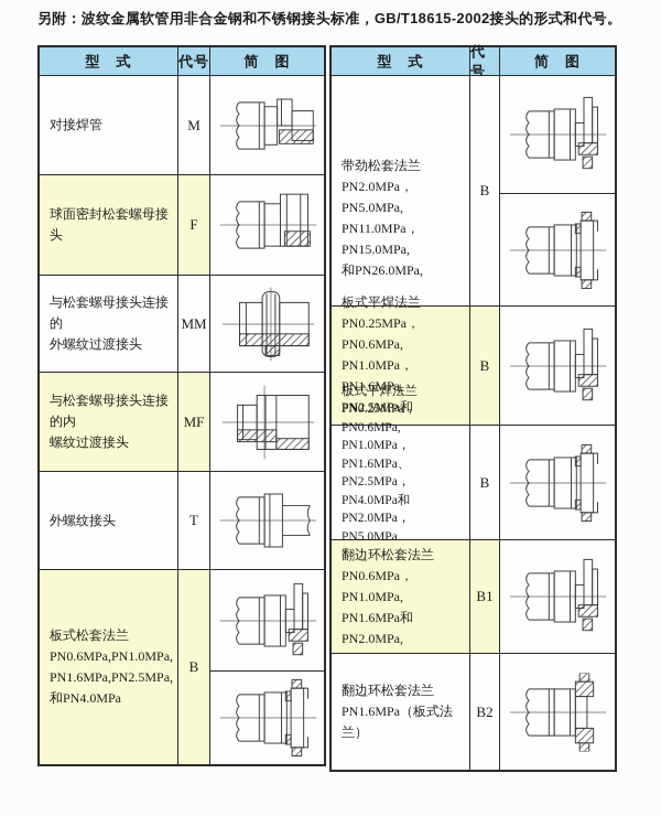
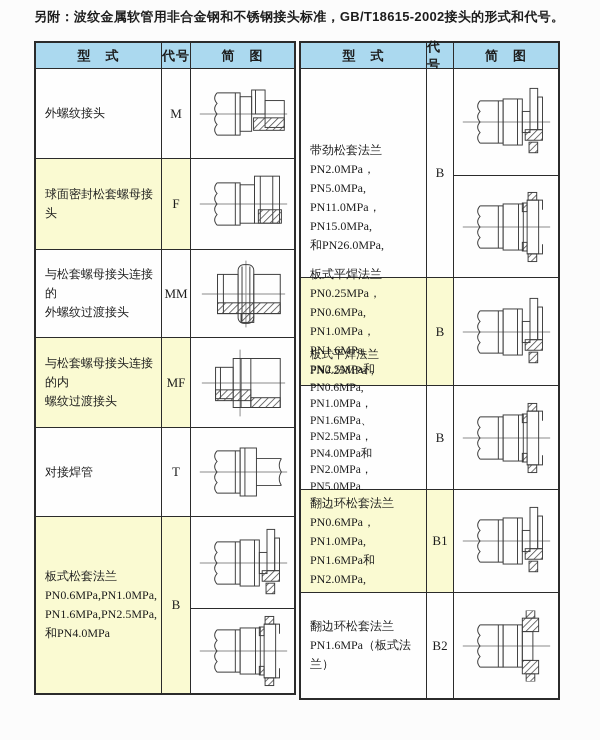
  另附：波纹金属软管用非合金钢和不锈钢接头标准，GB/T18615-2002接头的形式和代号。
  型 式
  代号
  简 图
- 对接焊管
+ 外螺纹接头
  M
  球面密封松套螺母接头
  F
  与松套螺母接头连接的
  外螺纹过渡接头
  MM
  与松套螺母接头连接的内
  螺纹过渡接头
  MF
- 外螺纹接头
+ 对接焊管
  T
  板式松套法兰
  PN0.6MPa,PN1.0MPa,
  PN1.6MPa,PN2.5MPa,
  和PN4.0MPa
  B
  型 式
  代号
  简 图
  带劲松套法兰
  PN2.0MPa，PN5.0MPa,
  PN11.0MPa，PN15.0MPa,
  和PN26.0MPa,
  B
  板式平焊法兰
  PN0.25MPa，PN0.6MPa,
  PN1.0MPa，PN1.6MPa,
  B
  板式平焊法兰
  PN0.25MPa，PN0.6MPa,
  PN1.0MPa，PN1.6MPa、
  PN2.5MPa，PN4.0MPa和
  PN2.0MPa，PN5.0MPa,
  B
  翻边环松套法兰
  PN0.6MPa，PN1.0MPa,
  PN1.6MPa和PN2.0MPa,
  B1
  翻边环松套法兰
  PN1.6MPa（板式法兰）
  B2
